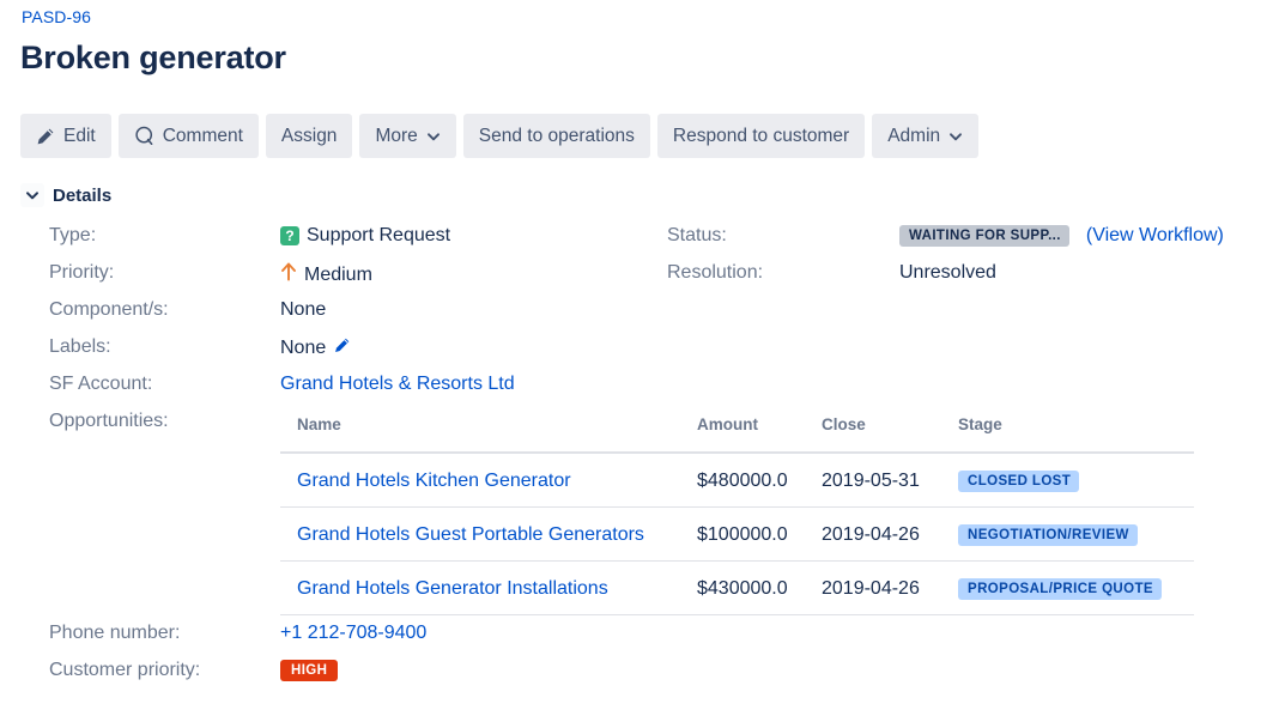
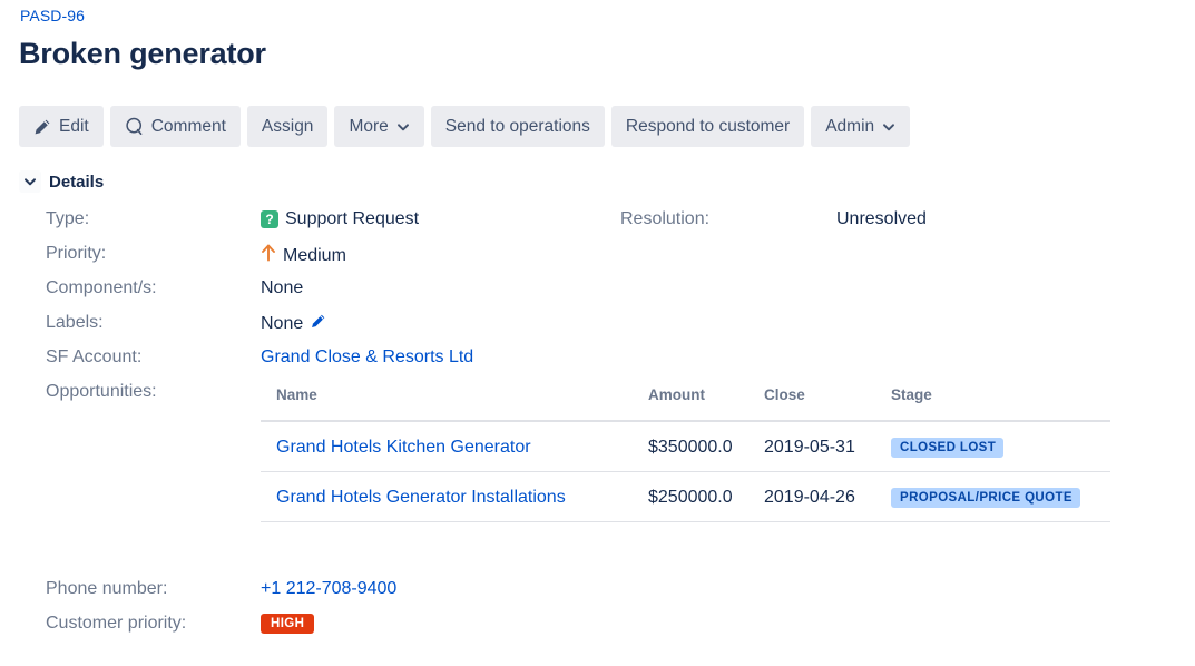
  PASD-96
  Broken generator
  Edit
  Comment
  Assign
  More
  Send to operations
  Respond to customer
  Admin
  Details
  Type:
  ?
  Support Request
  Priority:
  Medium
  Component/s:
  None
  Labels:
  None
  SF Account:
- Grand Hotels & Resorts Ltd
+ Grand Close & Resorts Ltd
  Opportunities:
- Status:
- WAITING FOR SUPP...
- (View Workflow)
  Resolution:
  Unresolved
  Name	Amount	Close	Stage
- Grand Hotels Kitchen Generator	$480000.0	2019-05-31	CLOSED LOST
+ Grand Hotels Kitchen Generator	$350000.0	2019-05-31	CLOSED LOST
- Grand Hotels Guest Portable Generators	$100000.0	2019-04-26	NEGOTIATION/REVIEW
- Grand Hotels Generator Installations	$430000.0	2019-04-26	PROPOSAL/PRICE QUOTE
+ Grand Hotels Generator Installations	$250000.0	2019-04-26	PROPOSAL/PRICE QUOTE
  Phone number:
  +1 212-708-9400
  Customer priority:
  HIGH
